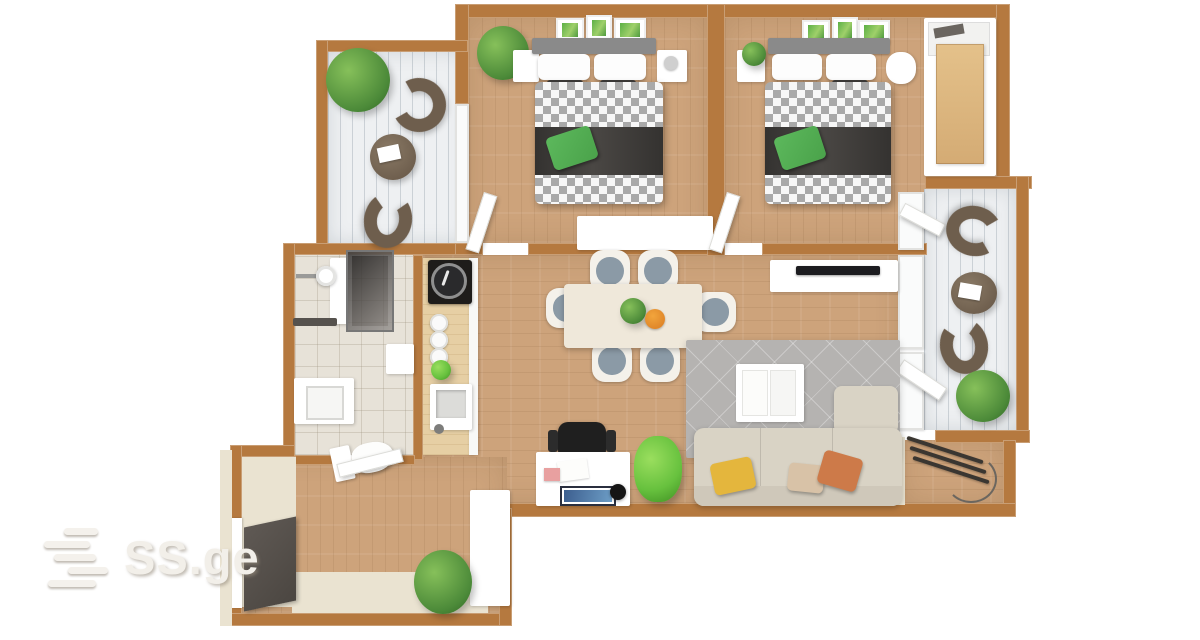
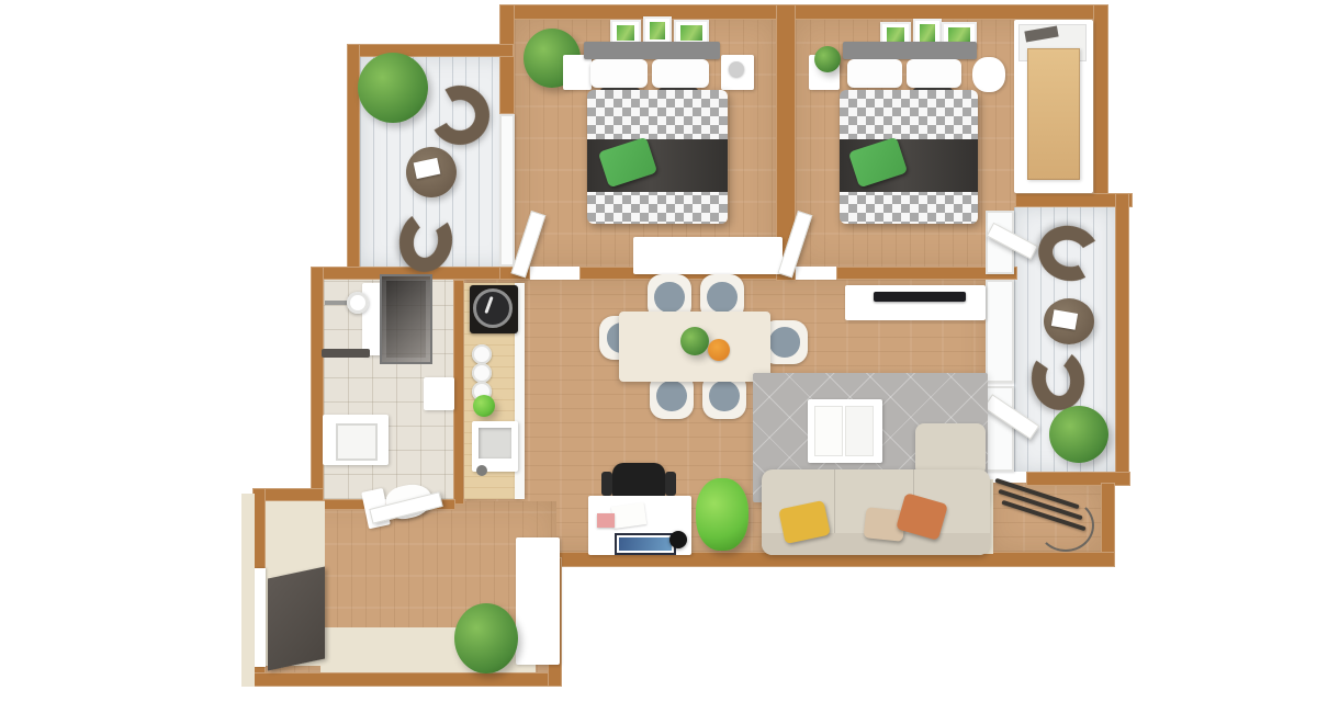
- SS.ge
